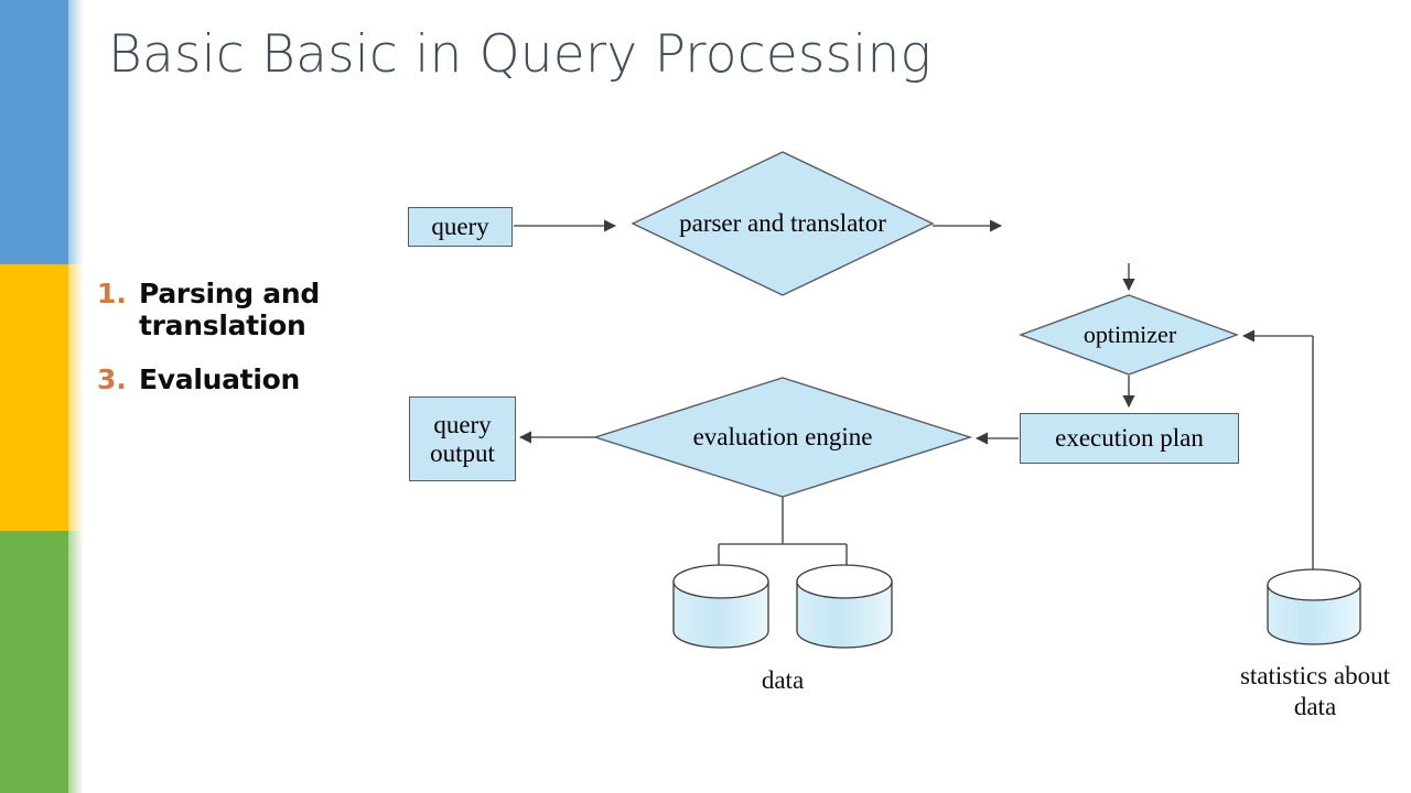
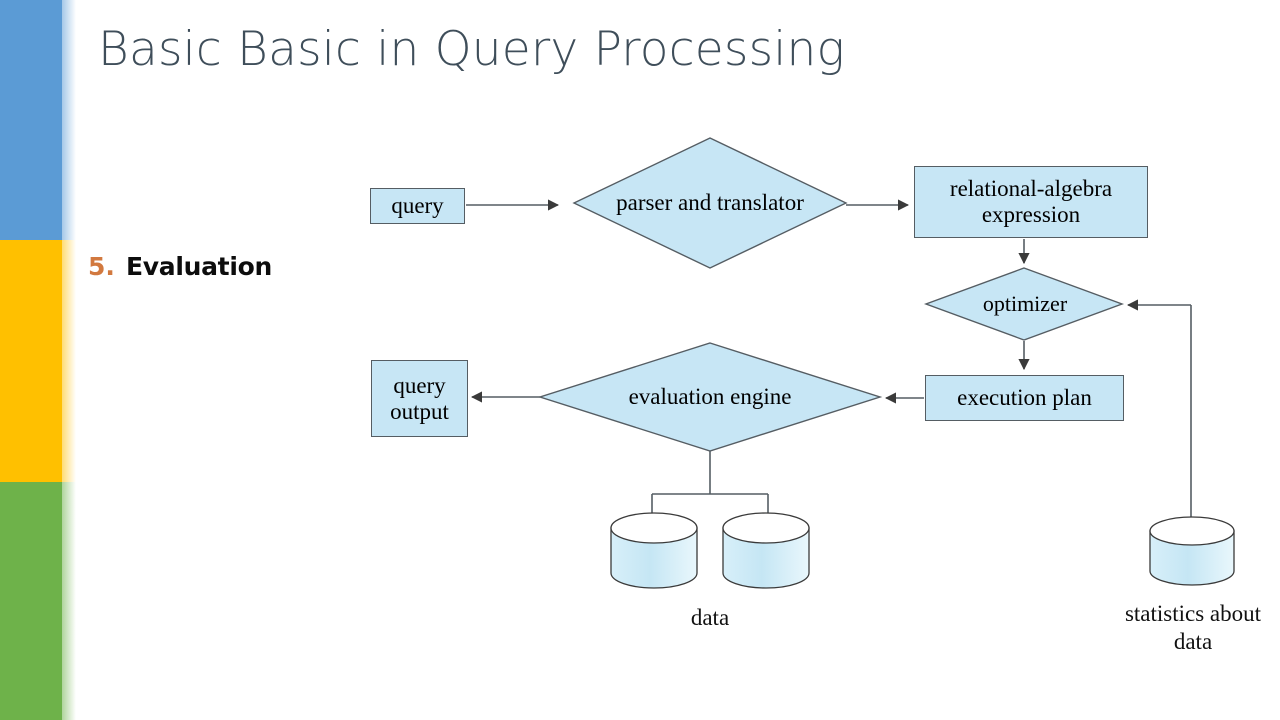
  Basic Basic in Query Processing
- 1.
- Parsing and translation
- 3.
+ 5.
  Evaluation
  query
+ relational-algebra expression
  execution plan
  query output
  parser and translator
  optimizer
  evaluation engine
  data
  statistics about data
